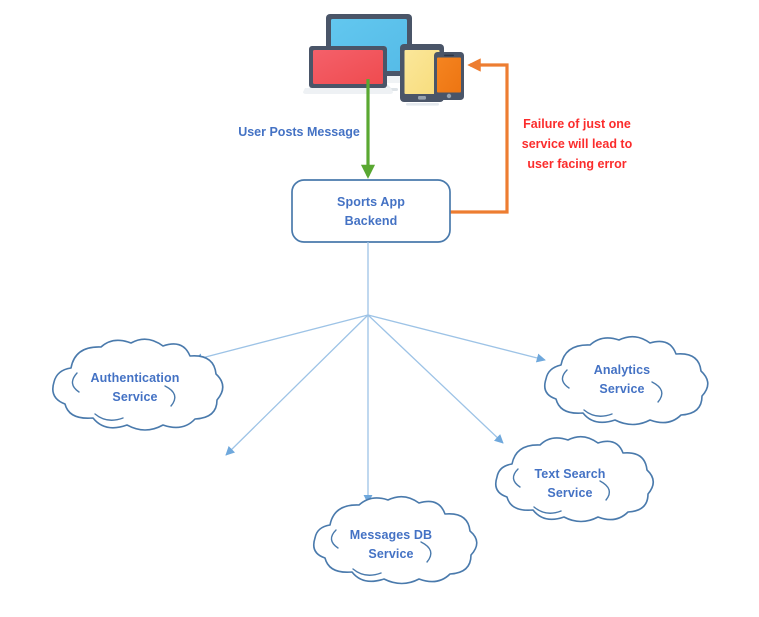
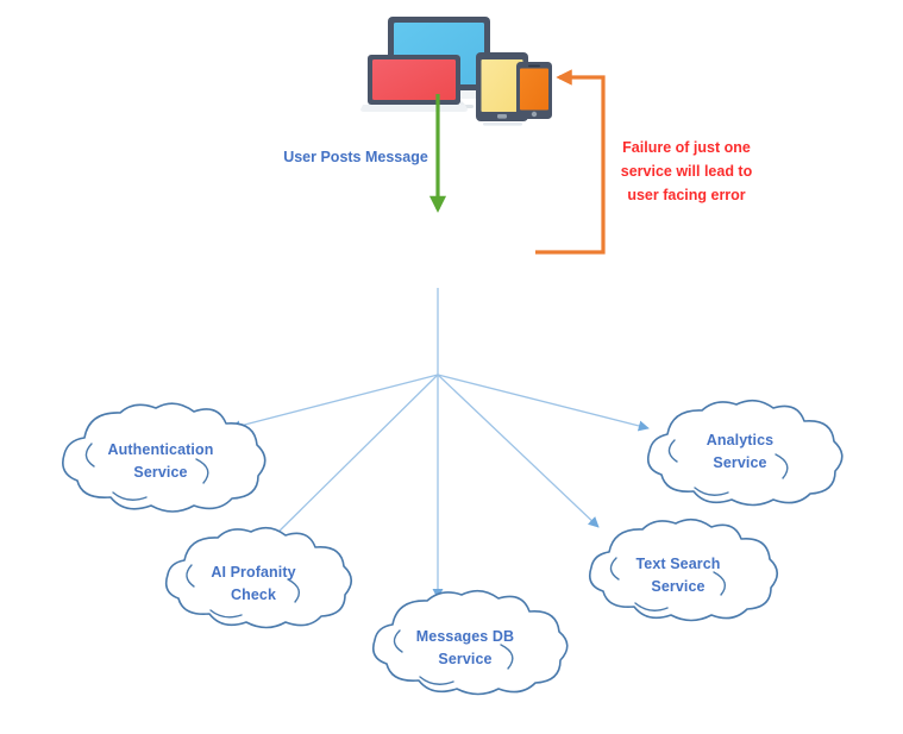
- Sports App
- Backend
  User Posts Message
  Failure of just one
  service will lead to
  user facing error
  Authentication
  Service
+ AI Profanity
+ Check
  Messages DB
  Service
  Text Search
  Service
  Analytics
  Service
